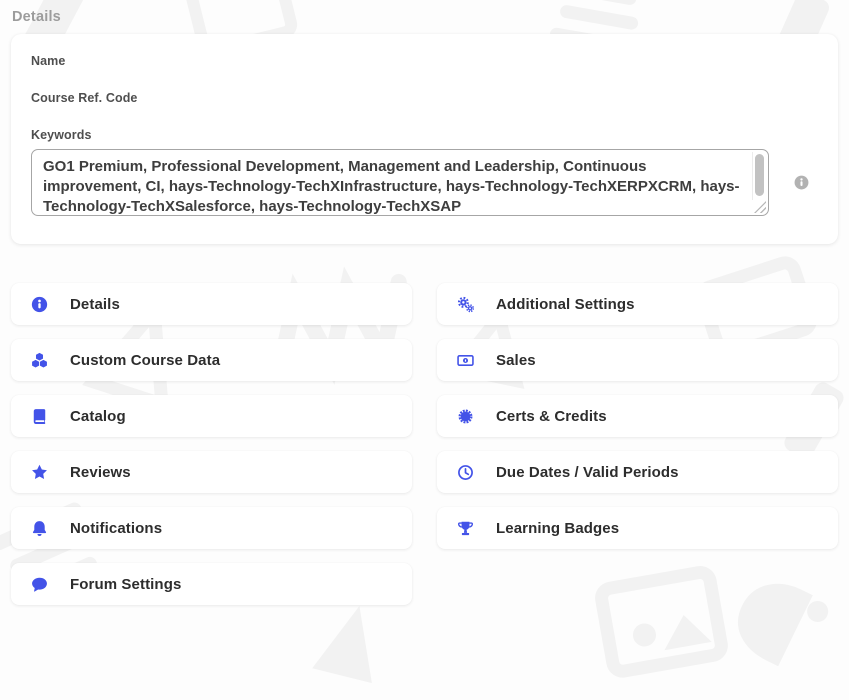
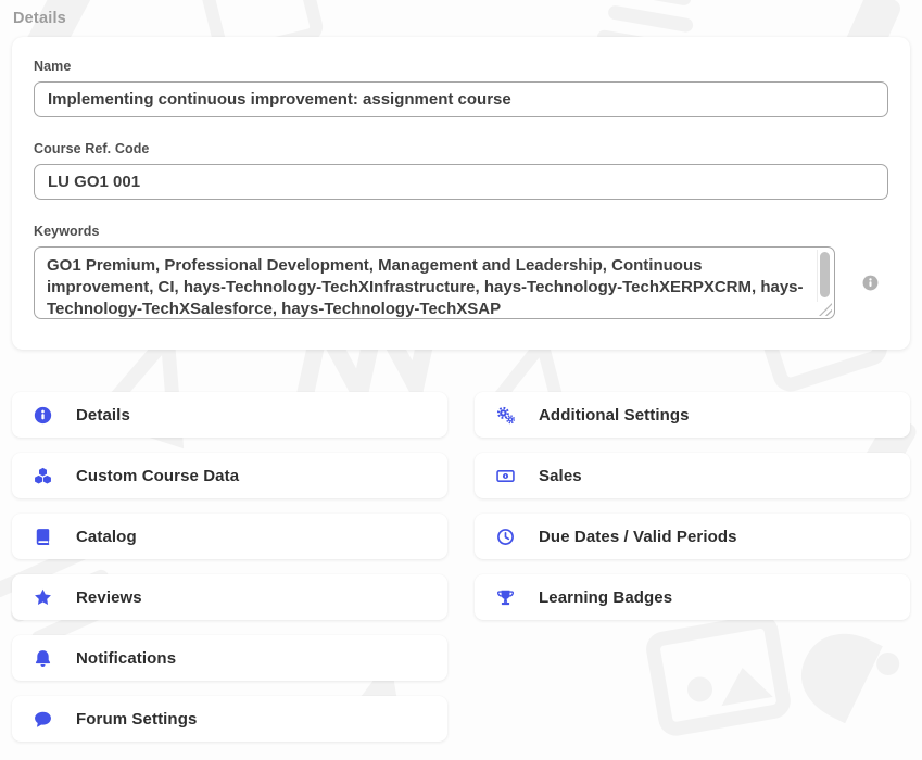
  Details
  Name
+ Implementing continuous improvement: assignment course
  Course Ref. Code
+ LU GO1 001
  Keywords
  Details
  Custom Course Data
  Catalog
  Reviews
  Notifications
  Forum Settings
  Additional Settings
  Sales
- Certs & Credits
  Due Dates / Valid Periods
  Learning Badges
